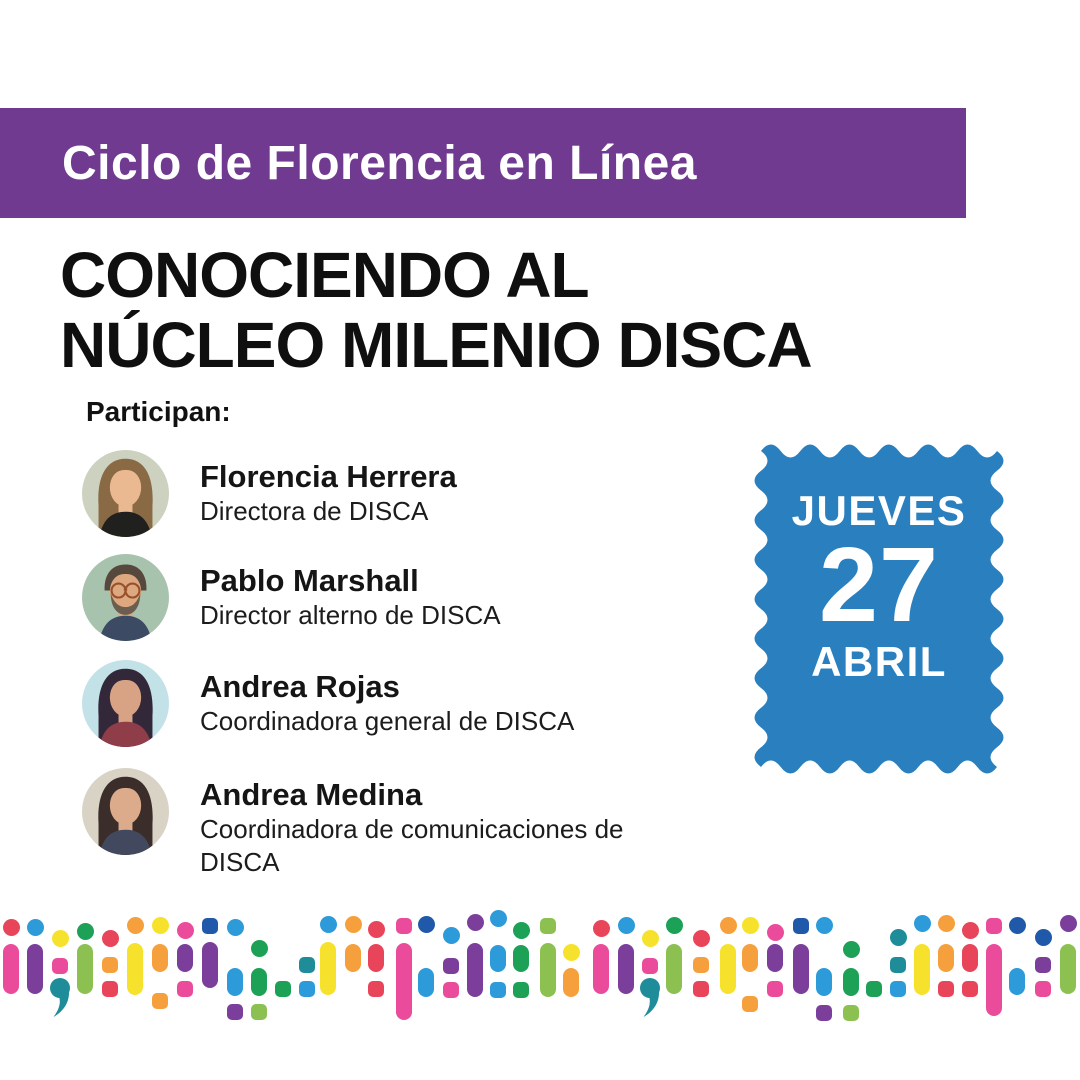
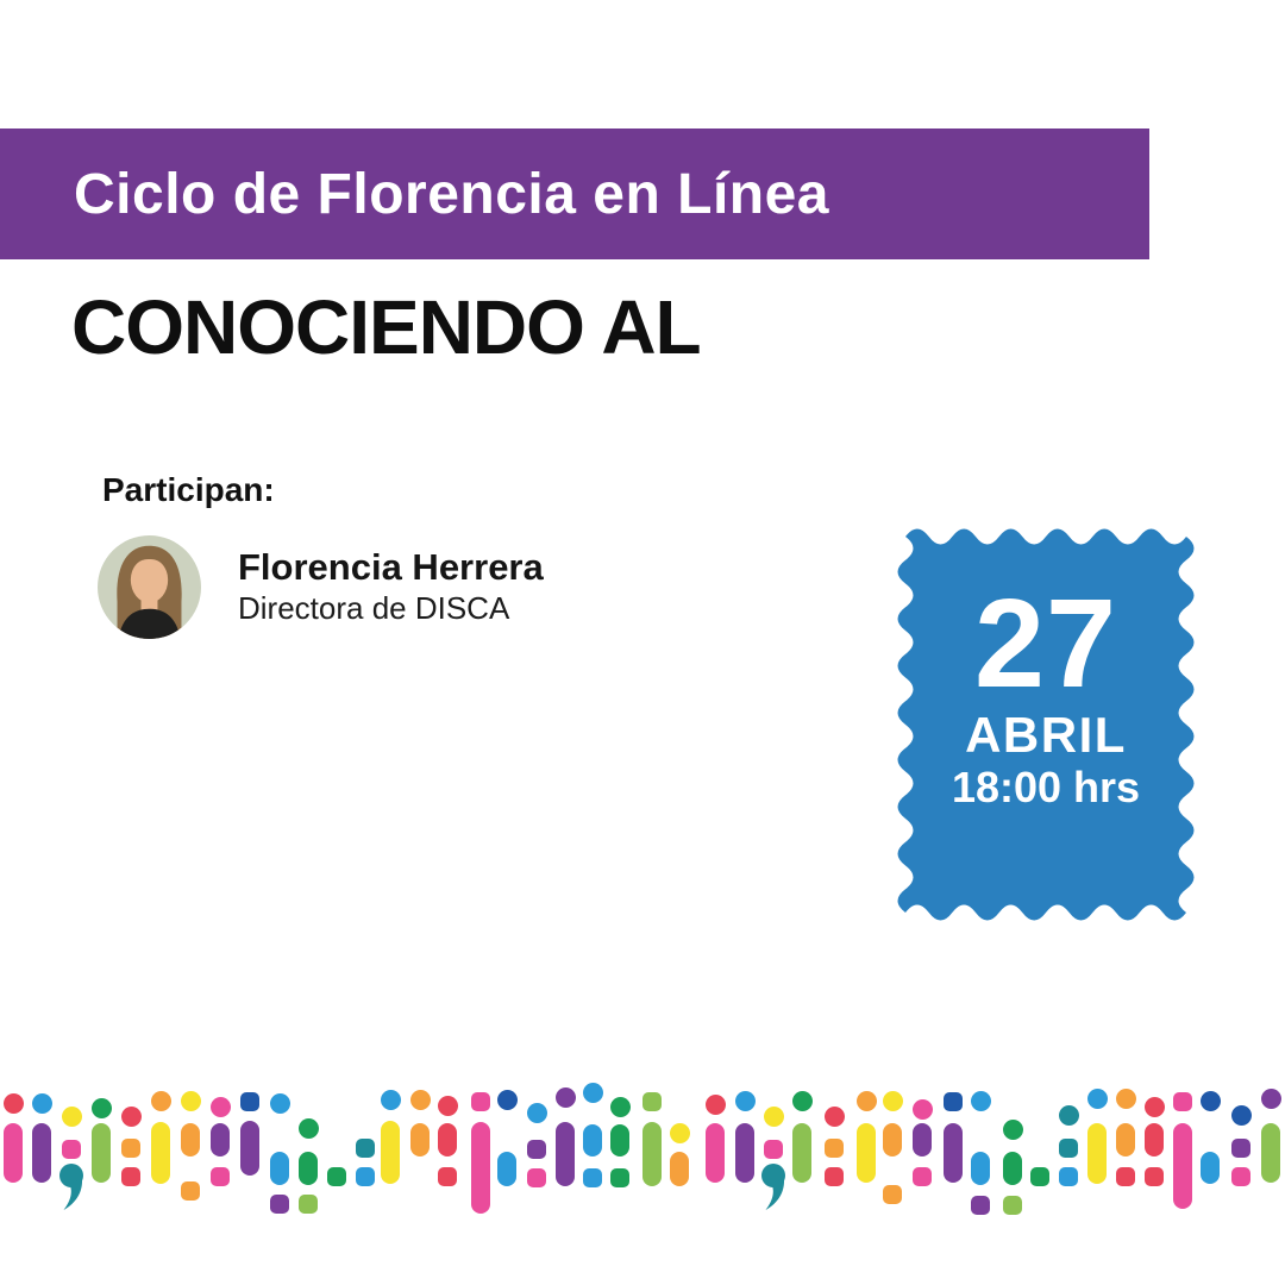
  Ciclo de Florencia en Línea
  CONOCIENDO AL
- NÚCLEO MILENIO DISCA
  Participan:
  Florencia Herrera
  Directora de DISCA
- Pablo Marshall
- Director alterno de DISCA
- Andrea Rojas
- Coordinadora general de DISCA
- Andrea Medina
- Coordinadora de comunicaciones de DISCA
- JUEVES
  27
  ABRIL
+ 18:00 hrs
